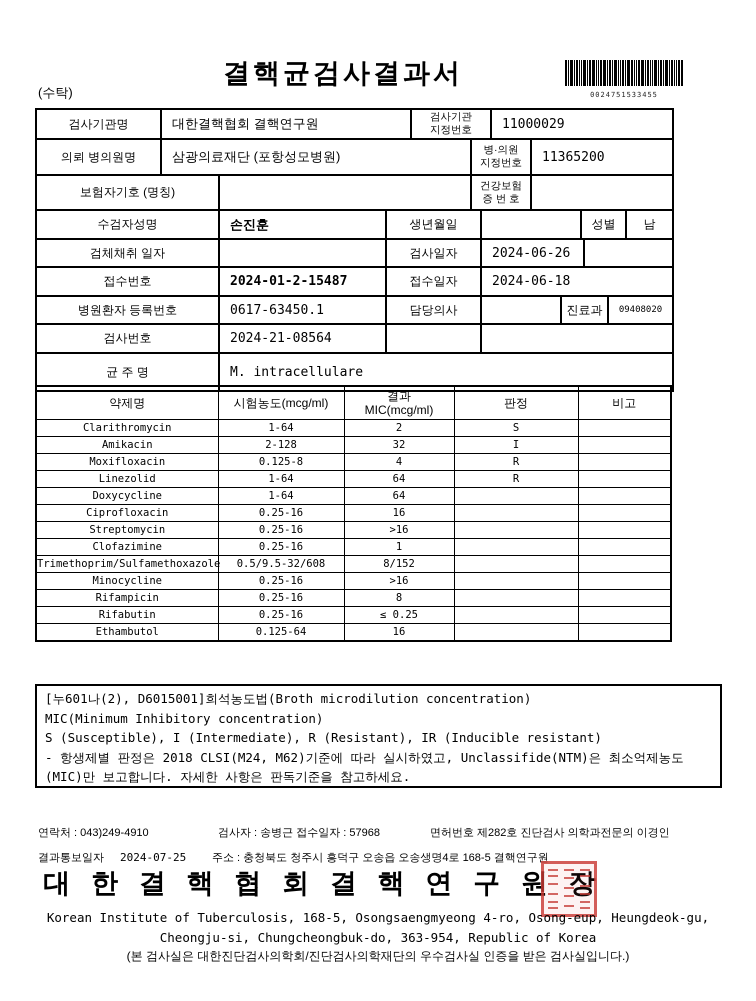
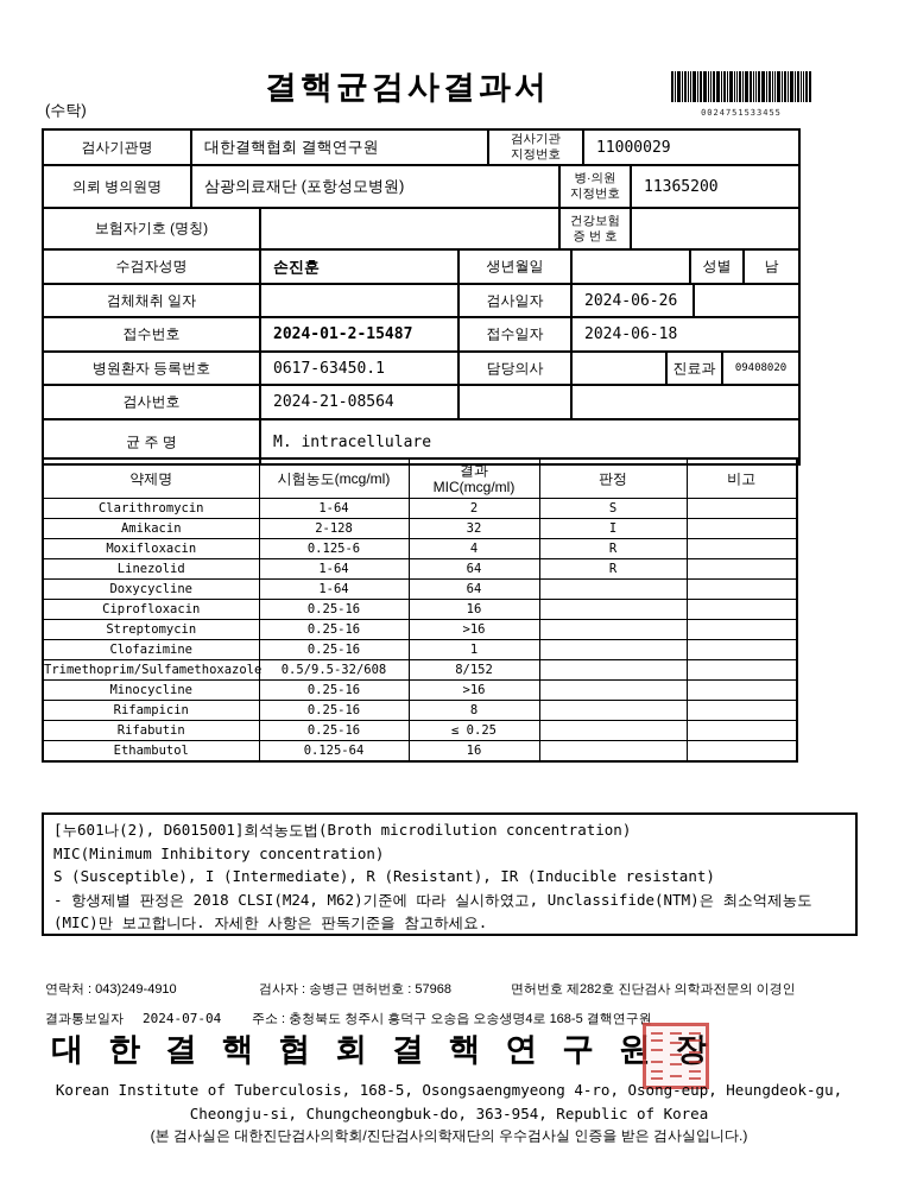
  (수탁)
  결핵균검사결과서
  0024751533455
  검사기관명
  대한결핵협회 결핵연구원
  검사기관
  지정번호
  11000029
  의뢰 병의원명
  삼광의료재단 (포항성모병원)
  병·의원
  지정번호
  11365200
  보험자기호 (명칭)
  건강보험
  증 번 호
  수검자성명
  손진훈
  생년월일
  성별
  남
  검체채취 일자
  검사일자
  2024-06-26
  접수번호
  2024-01-2-15487
  접수일자
  2024-06-18
  병원환자 등록번호
  0617-63450.1
  담당의사
  진료과
  09408020
  검사번호
  2024-21-08564
  균 주 명
  M. intracellulare
  약제명	시험농도(mcg/ml)	결과 MIC(mcg/ml)	판정	비고
  Clarithromycin	1-64	2	S
  Amikacin	2-128	32	I
- Moxifloxacin	0.125-8	4	R
+ Moxifloxacin	0.125-6	4	R
  Linezolid	1-64	64	R
  Doxycycline	1-64	64
  Ciprofloxacin	0.25-16	16
  Streptomycin	0.25-16	>16
  Clofazimine	0.25-16	1
  Trimethoprim/Sulfamethoxazole	0.5/9.5-32/608	8/152
  Minocycline	0.25-16	>16
  Rifampicin	0.25-16	8
  Rifabutin	0.25-16	≤ 0.25
  Ethambutol	0.125-64	16
  [누601나(2), D6015001]희석농도법(Broth microdilution concentration)
  MIC(Minimum Inhibitory concentration)
  S (Susceptible), I (Intermediate), R (Resistant), IR (Inducible resistant)
  - 항생제별 판정은 2018 CLSI(M24, M62)기준에 따라 실시하였고, Unclassifide(NTM)은 최소억제농도
  (MIC)만 보고합니다. 자세한 사항은 판독기준을 참고하세요.
  연락처 : 043)249-4910
- 검사자 : 송병근 접수일자 : 57968
+ 검사자 : 송병근 면허번호 : 57968
  면허번호 제282호 진단검사 의학과전문의 이경인
  결과통보일자
- 2024-07-25
+ 2024-07-04
  주소 : 충청북도 청주시 흥덕구 오송읍 오송생명4로 168-5 결핵연구원
  대 한 결 핵 협 회 결 핵 연 구 원 장
  Korean Institute of Tuberculosis, 168-5, Osongsaengmyeong 4-ro, Osong-eup, Heungdeok-gu,
  Cheongju-si, Chungcheongbuk-do, 363-954, Republic of Korea
  (본 검사실은 대한진단검사의학회/진단검사의학재단의 우수검사실 인증을 받은 검사실입니다.)
